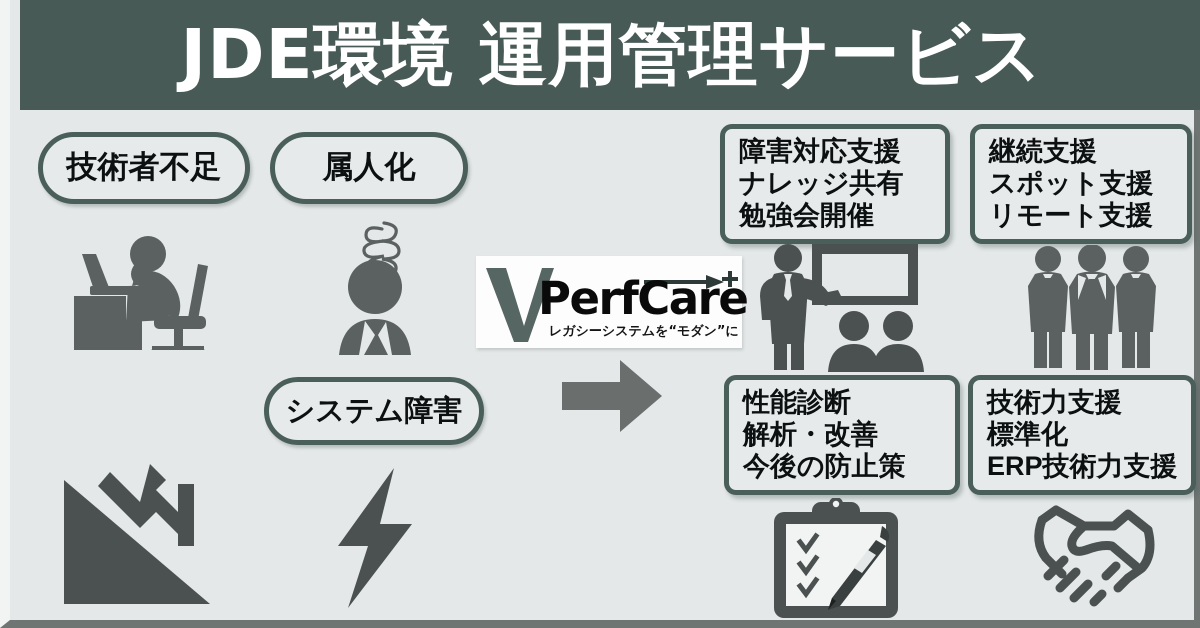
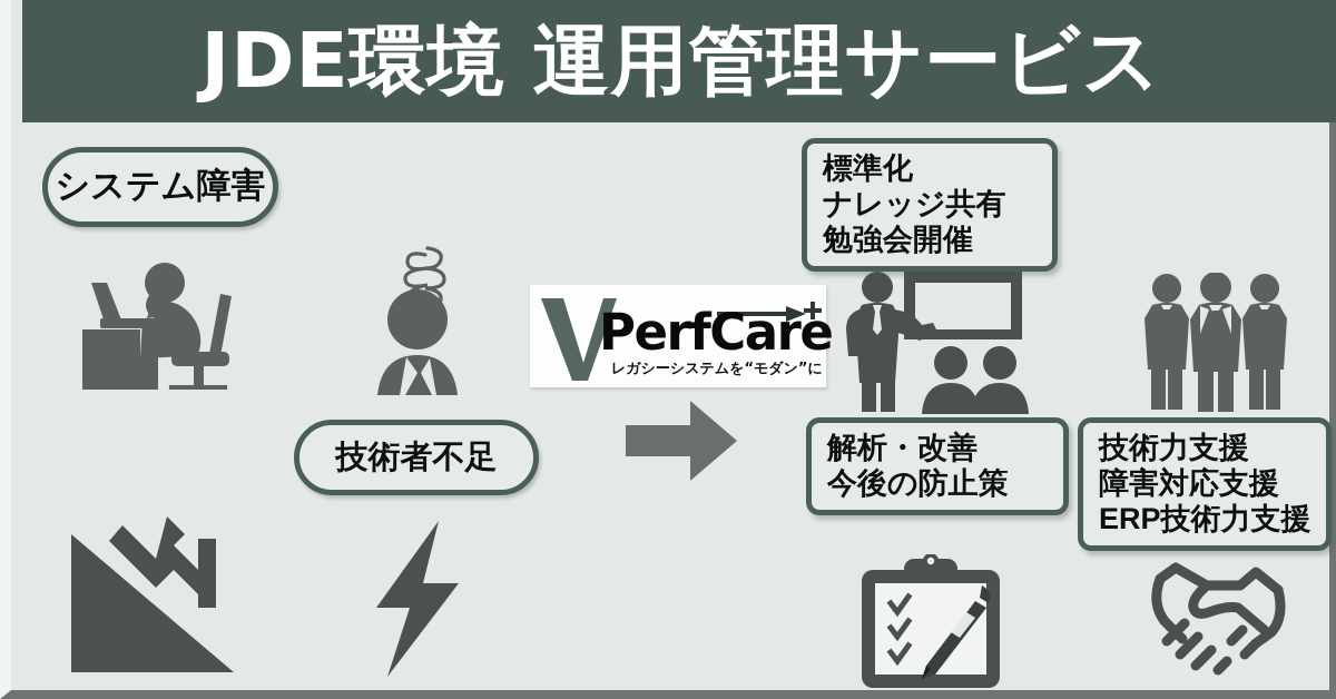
  JDE環境 運用管理サービス
- 技術者不足
+ システム障害
- 属人化
- システム障害
+ 技術者不足
  PerfCare
  レガシーシステムを“モダン”に
- 障害対応支援
+ 標準化
  ナレッジ共有
  勉強会開催
- 継続支援
- スポット支援
- リモート支援
- 性能診断
  解析・改善
  今後の防止策
  技術力支援
- 標準化
+ 障害対応支援
  ERP技術力支援
